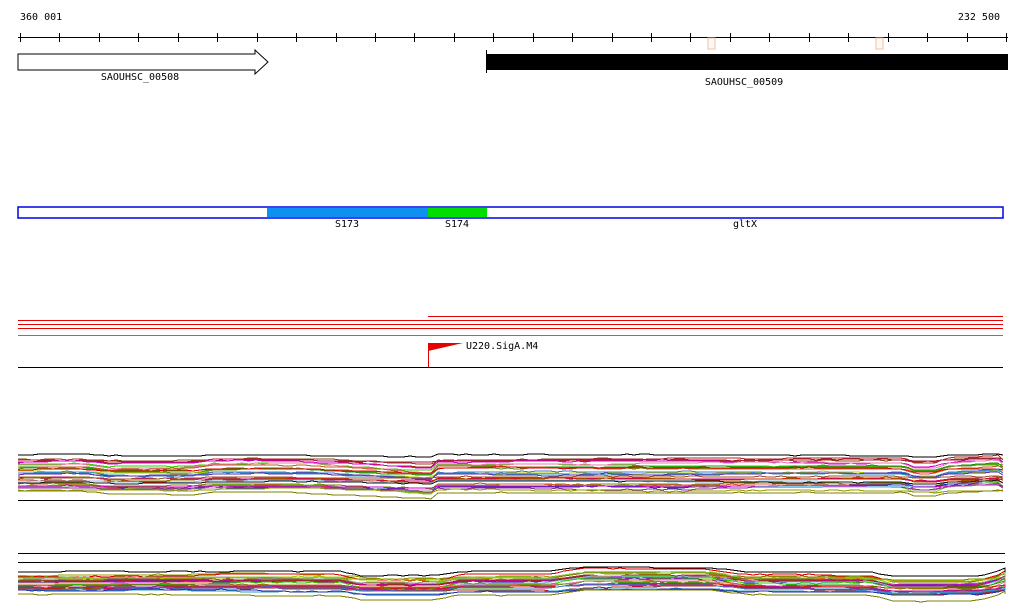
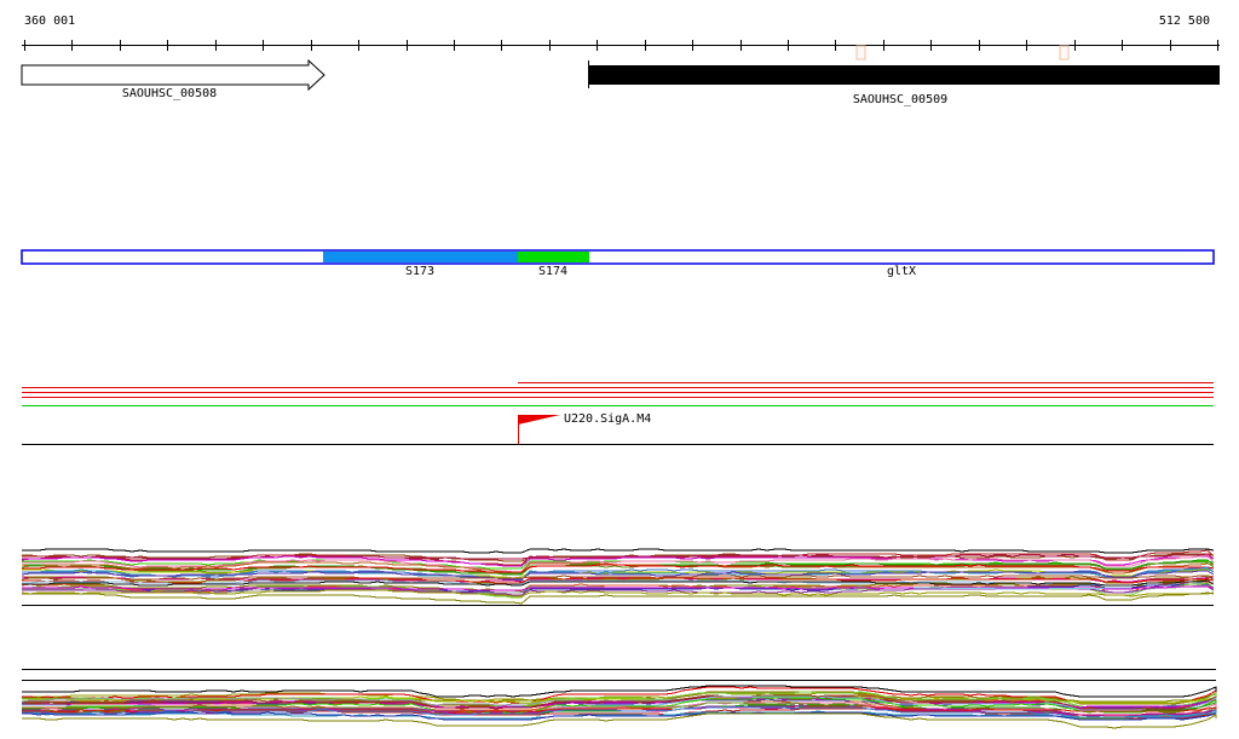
  360 001
- 232 500
+ 512 500
  SAOUHSC_00508
  SAOUHSC_00509
  S173
  S174
  gltX
  U220.SigA.M4
